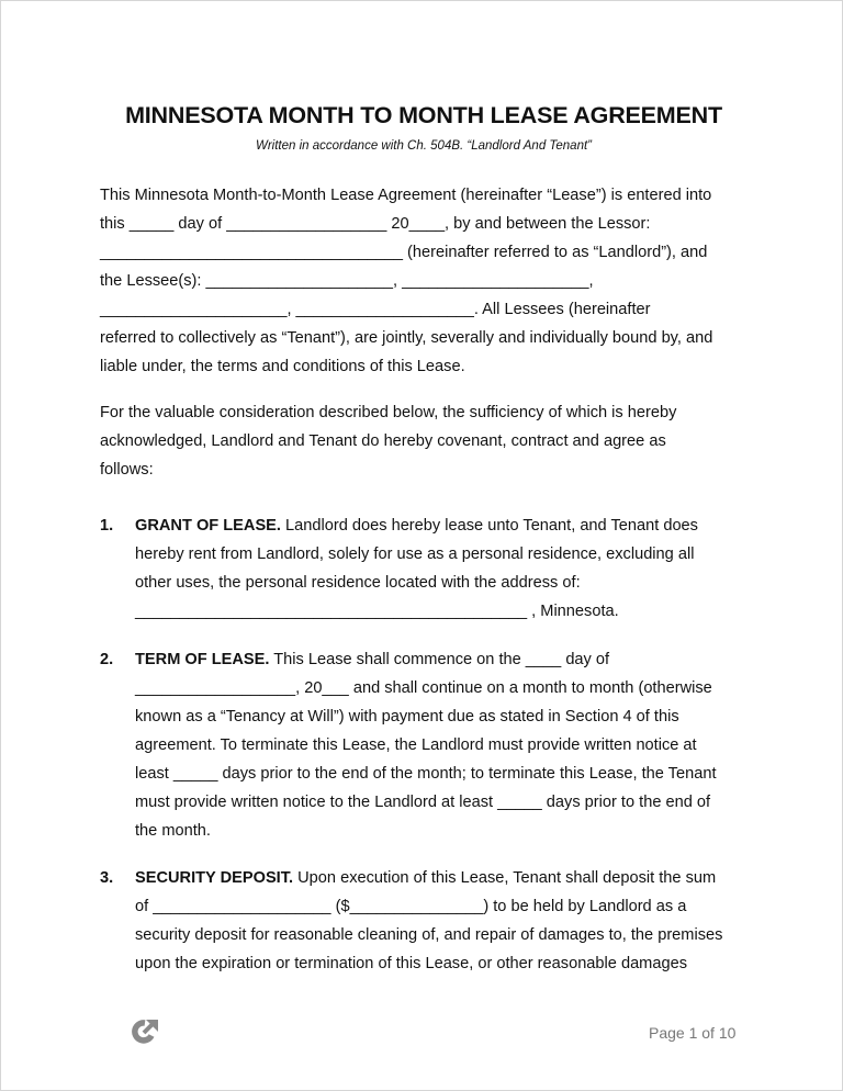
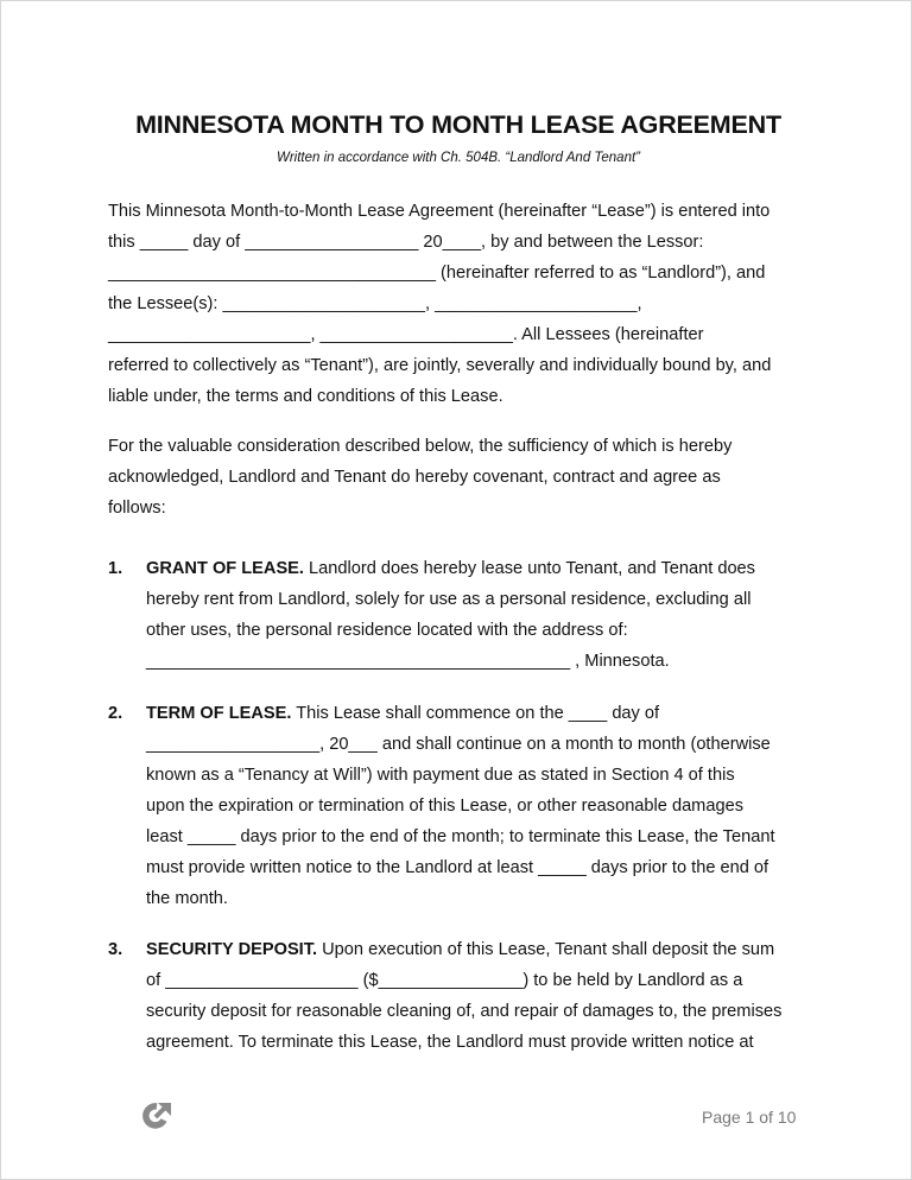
  MINNESOTA MONTH TO MONTH LEASE AGREEMENT
  Written in accordance with Ch. 504B. “Landlord And Tenant”
  This Minnesota Month-to-Month Lease Agreement (hereinafter “Lease”) is entered into
  this _____ day of __________________ 20____, by and between the Lessor:
  __________________________________ (hereinafter referred to as “Landlord”), and
  the Lessee(s): _____________________, _____________________,
  _____________________, ____________________. All Lessees (hereinafter
  referred to collectively as “Tenant”), are jointly, severally and individually bound by, and
  liable under, the terms and conditions of this Lease.
  For the valuable consideration described below, the sufficiency of which is hereby
  acknowledged, Landlord and Tenant do hereby covenant, contract and agree as
  follows:
  1.
  GRANT OF LEASE. Landlord does hereby lease unto Tenant, and Tenant does
  hereby rent from Landlord, solely for use as a personal residence, excluding all
  other uses, the personal residence located with the address of:
  ____________________________________________ , Minnesota.
  2.
  TERM OF LEASE. This Lease shall commence on the ____ day of
  __________________, 20___ and shall continue on a month to month (otherwise
  known as a “Tenancy at Will”) with payment due as stated in Section 4 of this
- agreement. To terminate this Lease, the Landlord must provide written notice at
+ upon the expiration or termination of this Lease, or other reasonable damages
  least _____ days prior to the end of the month; to terminate this Lease, the Tenant
  must provide written notice to the Landlord at least _____ days prior to the end of
  the month.
  3.
  SECURITY DEPOSIT. Upon execution of this Lease, Tenant shall deposit the sum
  of ____________________ ($_______________) to be held by Landlord as a
  security deposit for reasonable cleaning of, and repair of damages to, the premises
- upon the expiration or termination of this Lease, or other reasonable damages
+ agreement. To terminate this Lease, the Landlord must provide written notice at
  Page 1 of 10
